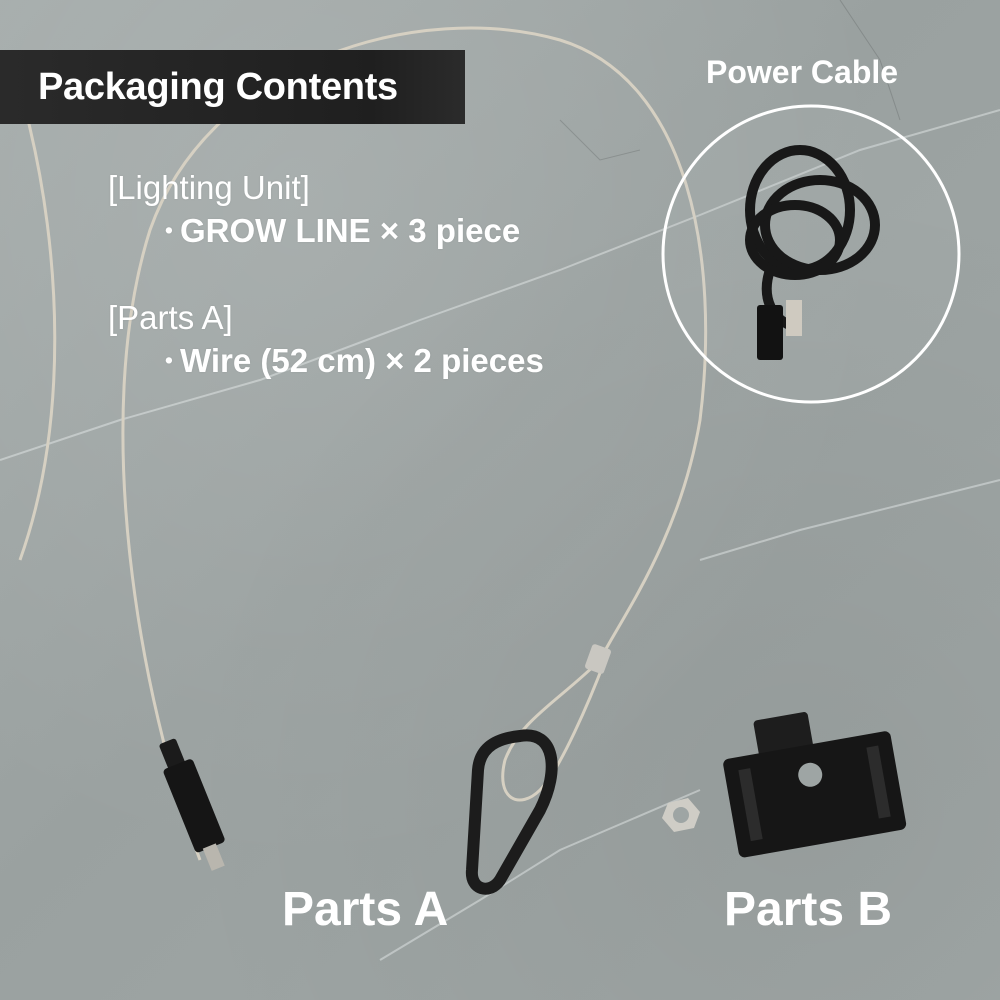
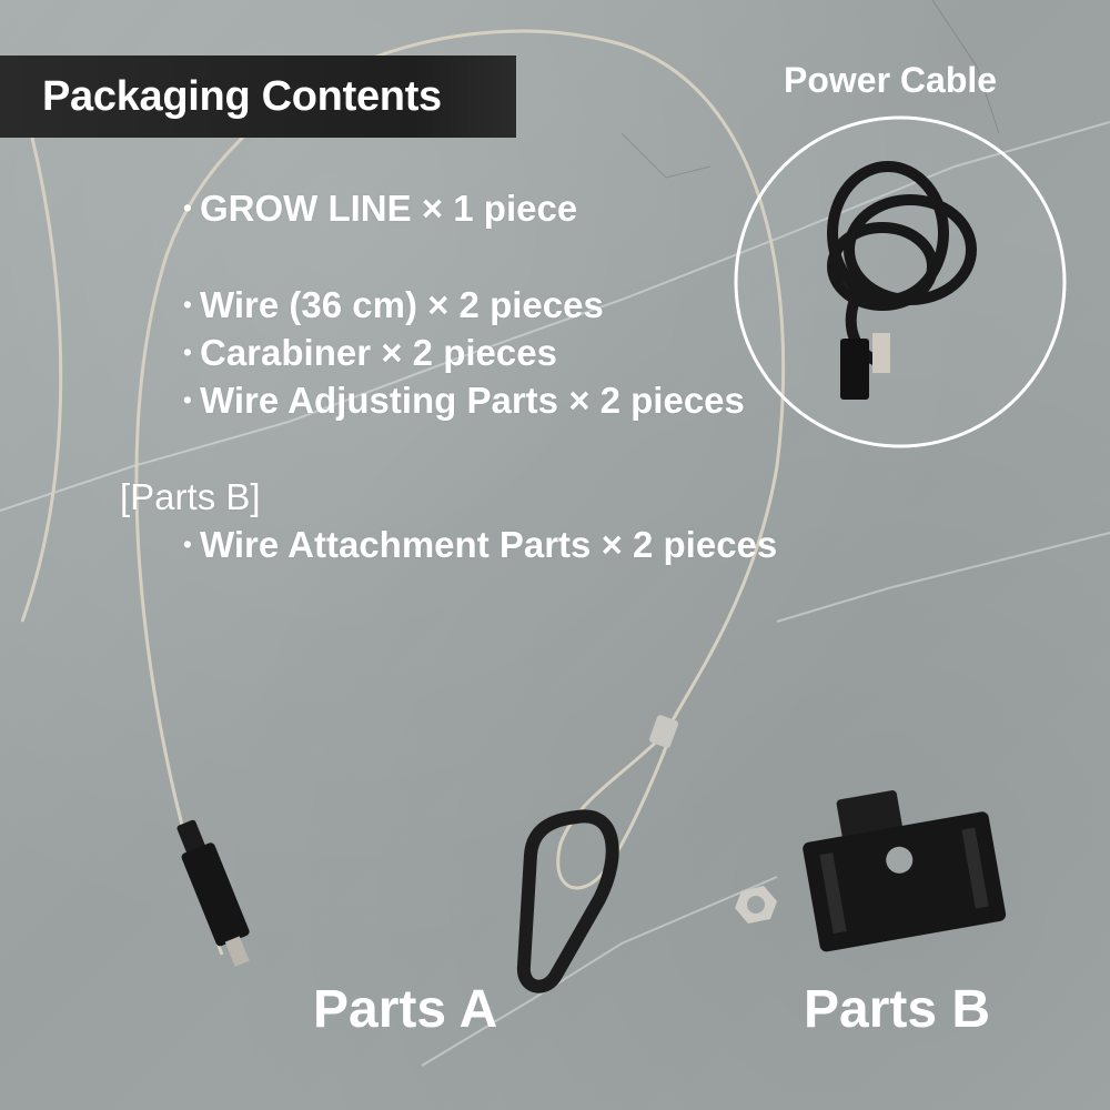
  Packaging Contents
  Power Cable
- [Lighting Unit]
- ・GROW LINE × 3 piece
+ ・GROW LINE × 1 piece
- [Parts A]
- ・Wire (52 cm) × 2 pieces
+ ・Wire (36 cm) × 2 pieces
+ ・Carabiner × 2 pieces
+ ・Wire Adjusting Parts × 2 pieces
+ [Parts B]
+ ・Wire Attachment Parts × 2 pieces
  Parts A
  Parts B
